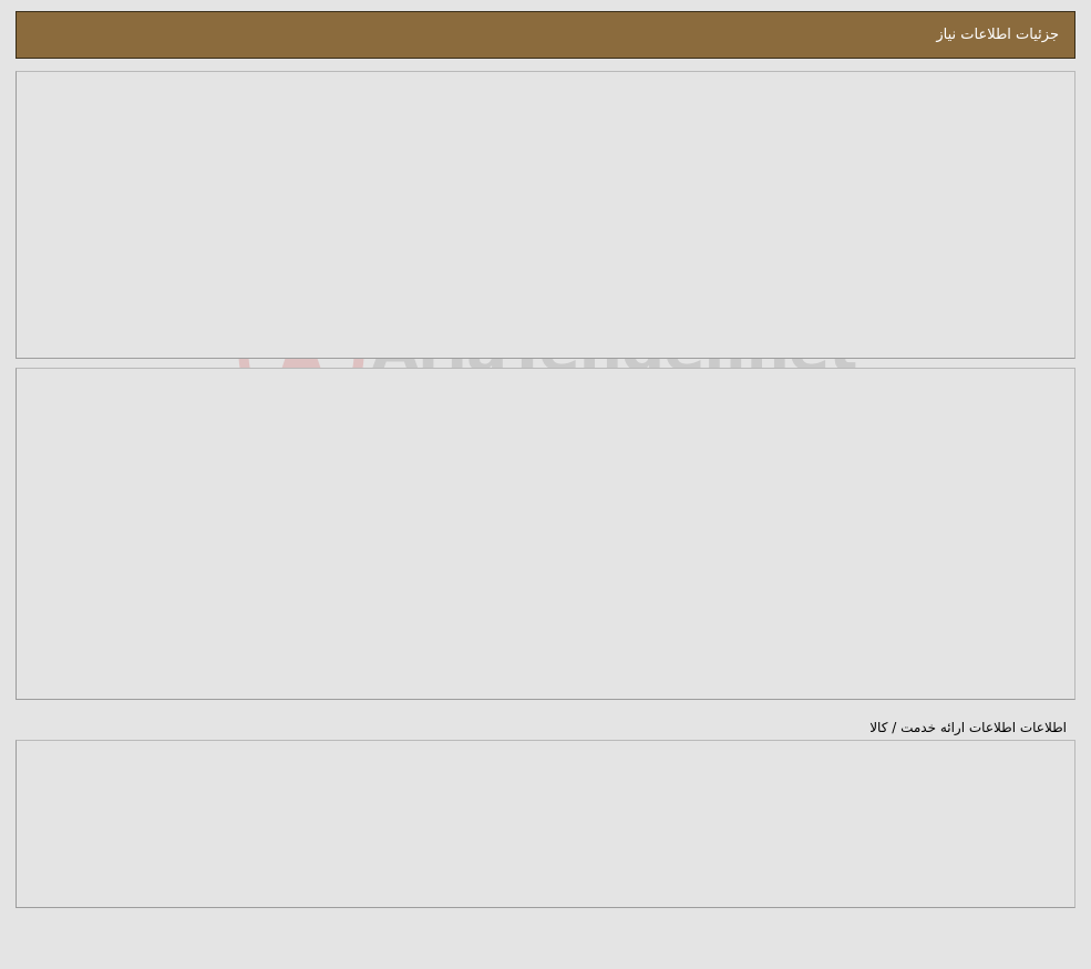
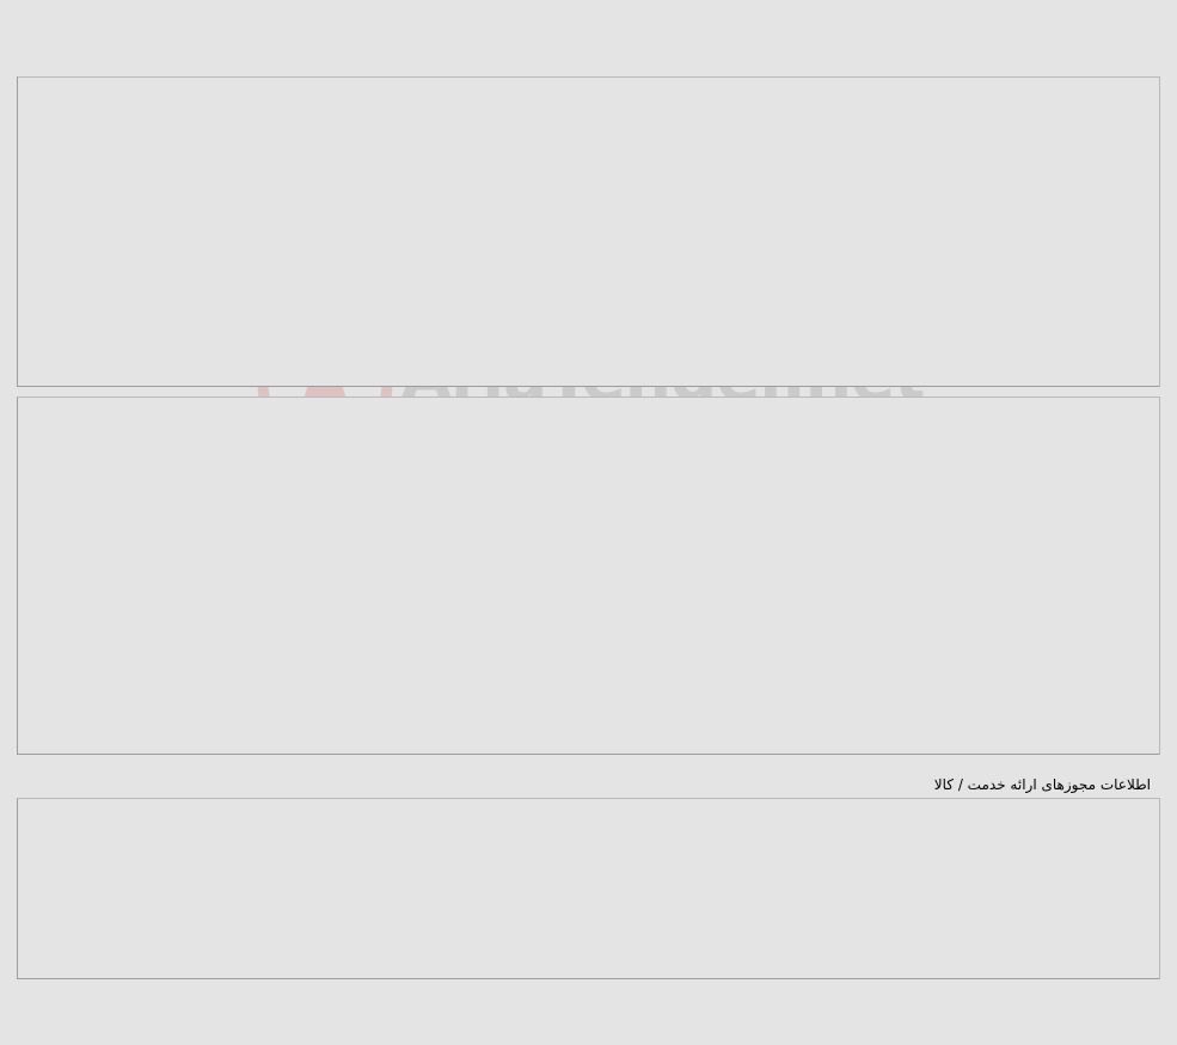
- جزئیات اطلاعات نیاز
- اطلاعات اطلاعات ارائه خدمت / کالا
+ اطلاعات مجوزهای ارائه خدمت / کالا
